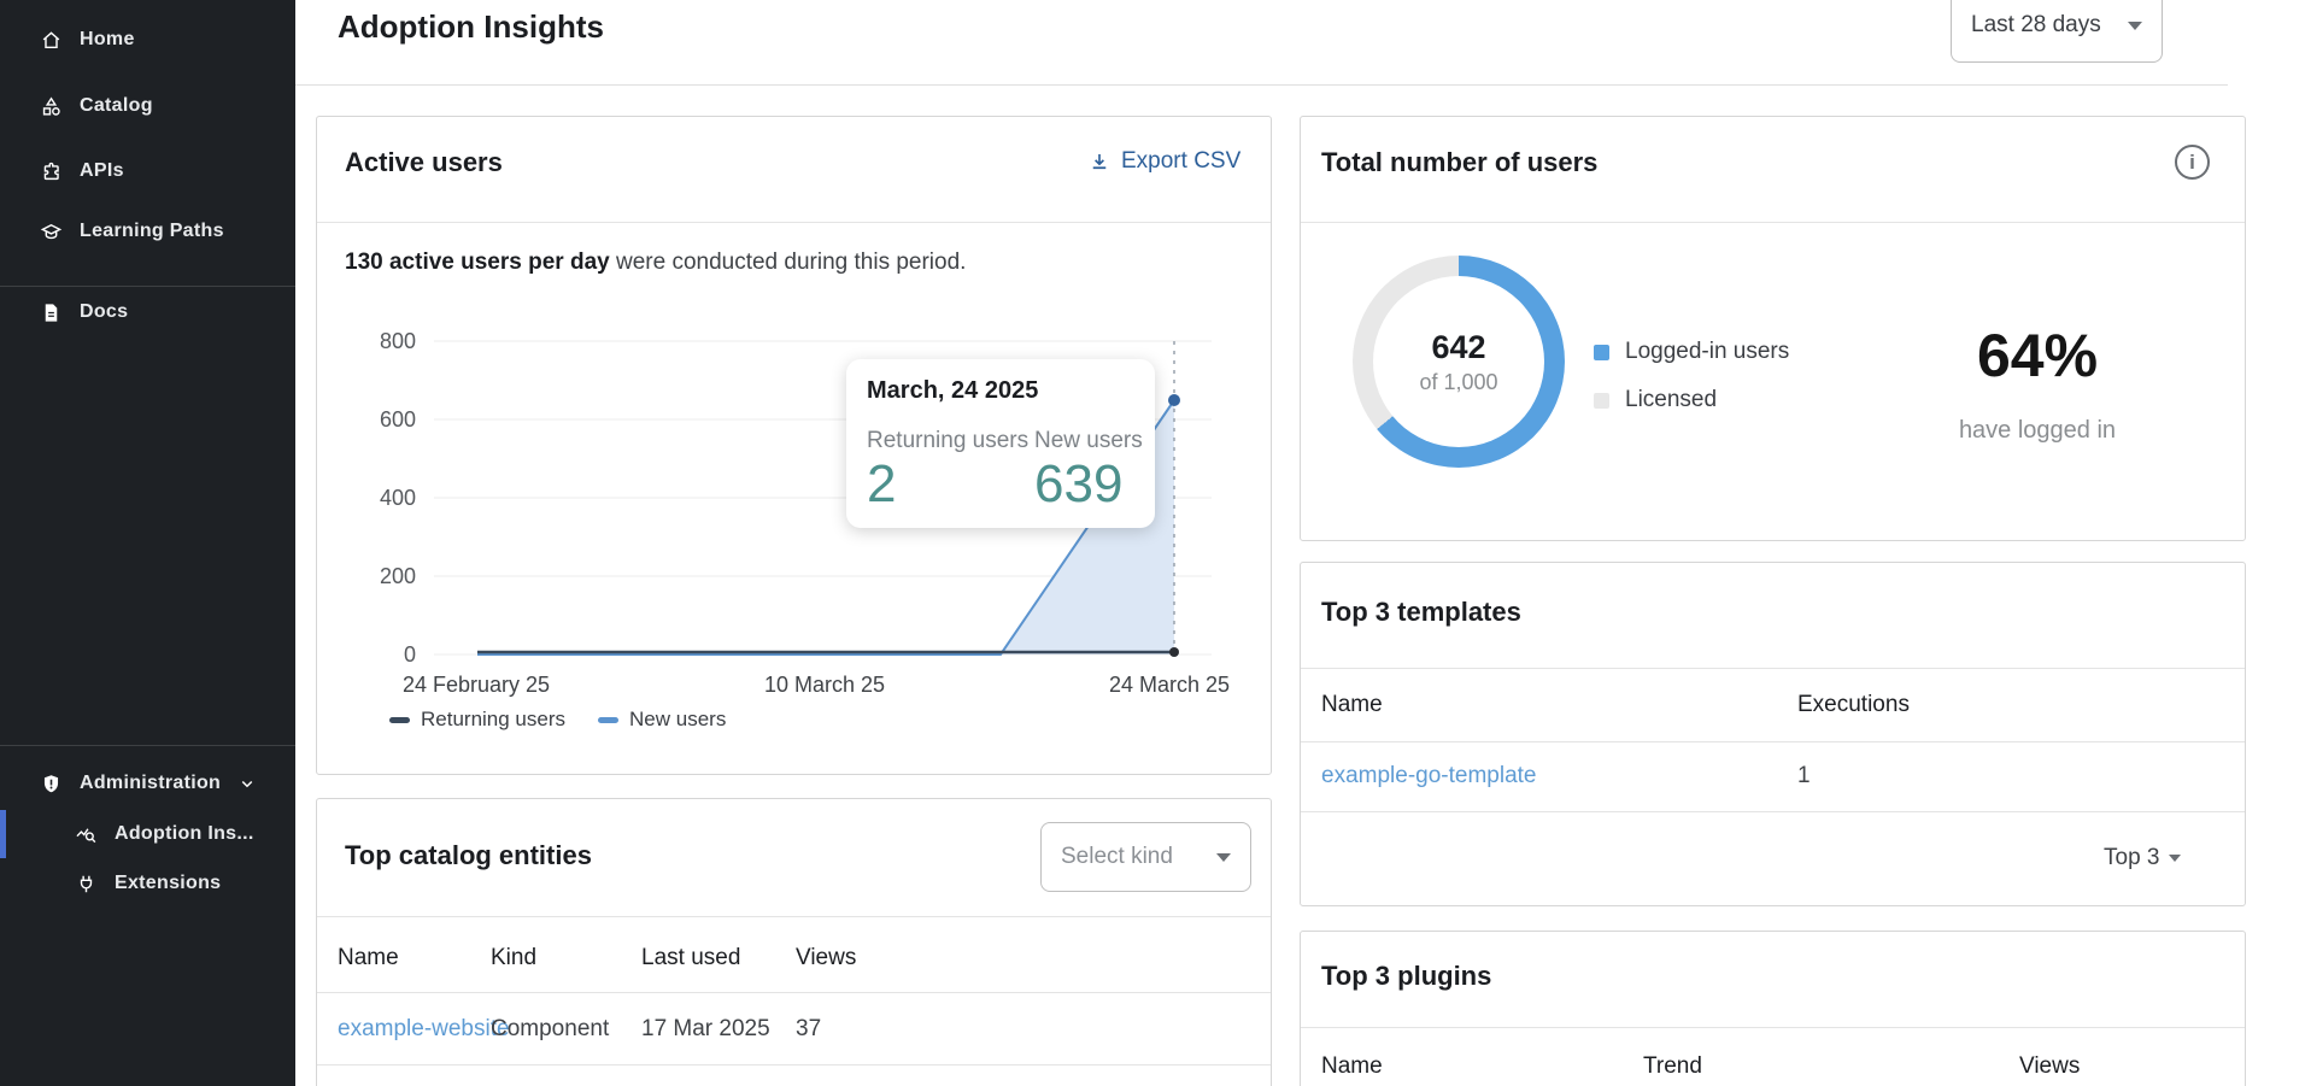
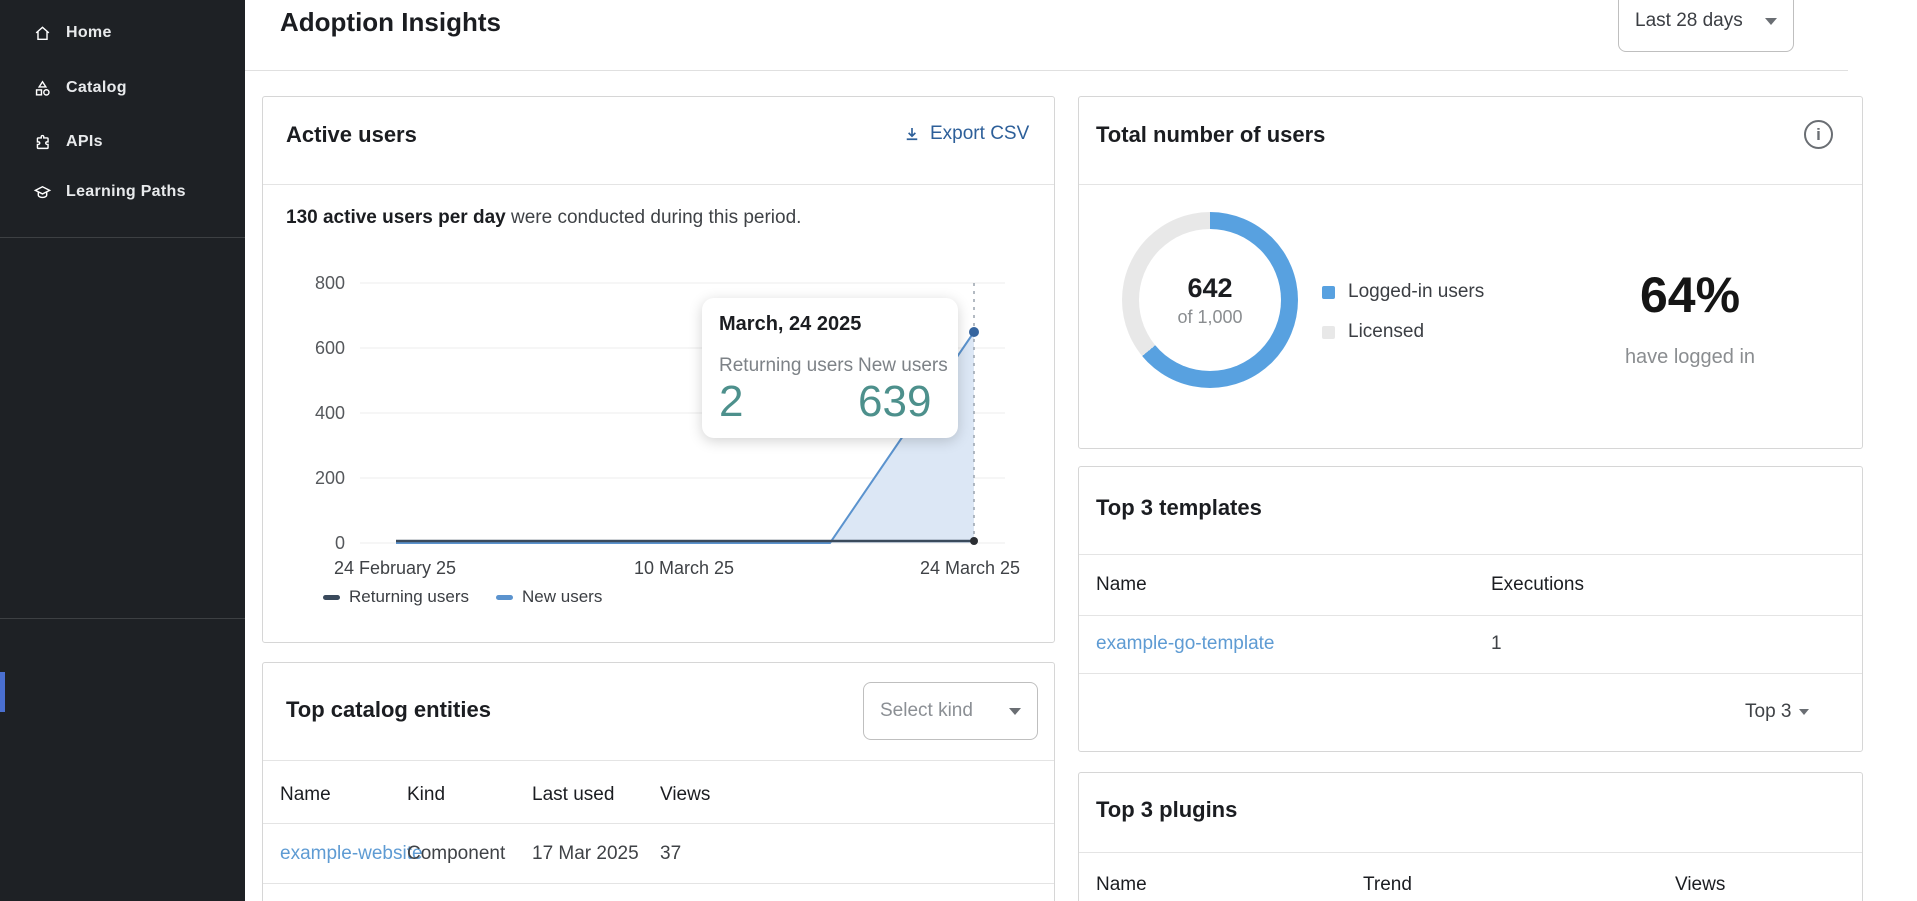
  Home
  Catalog
  APIs
  Learning Paths
- Docs
- Administration
- Adoption Ins...
- Extensions
  Adoption Insights
  Last 28 days
  Active users
  Export CSV
  130 active users per day were conducted during this period.
  800
  600
  400
  200
  0
  24 February 25
  10 March 25
  24 March 25
  Returning users
  New users
  March, 24 2025
  Returning users
  New users
  2
  639
  Total number of users
  i
  642
  of 1,000
  Logged-in users
  Licensed
  64%
  have logged in
  Top 3 templates
  Name
  Executions
  example-go-template
  1
  Top 3
  Top catalog entities
  Select kind
  Name
  Kind
  Last used
  Views
  example-website
  Component
  17 Mar 2025
  37
  Top 3 plugins
  Name
  Trend
  Views
